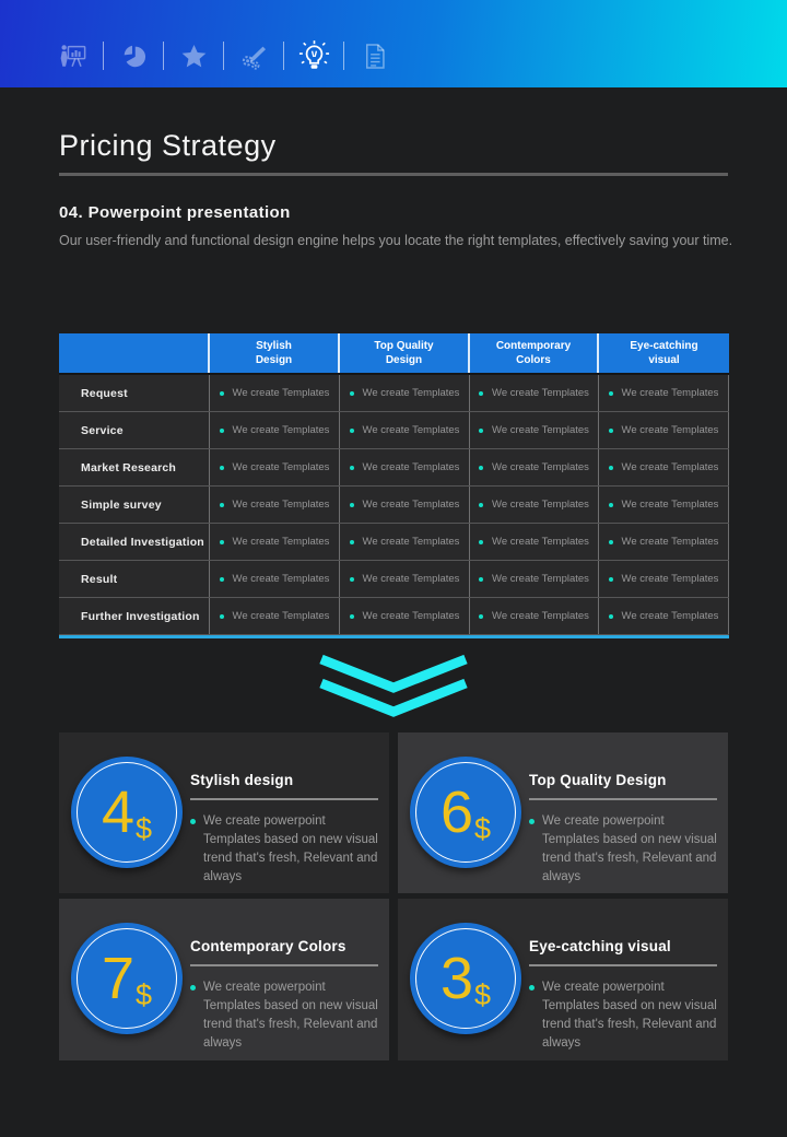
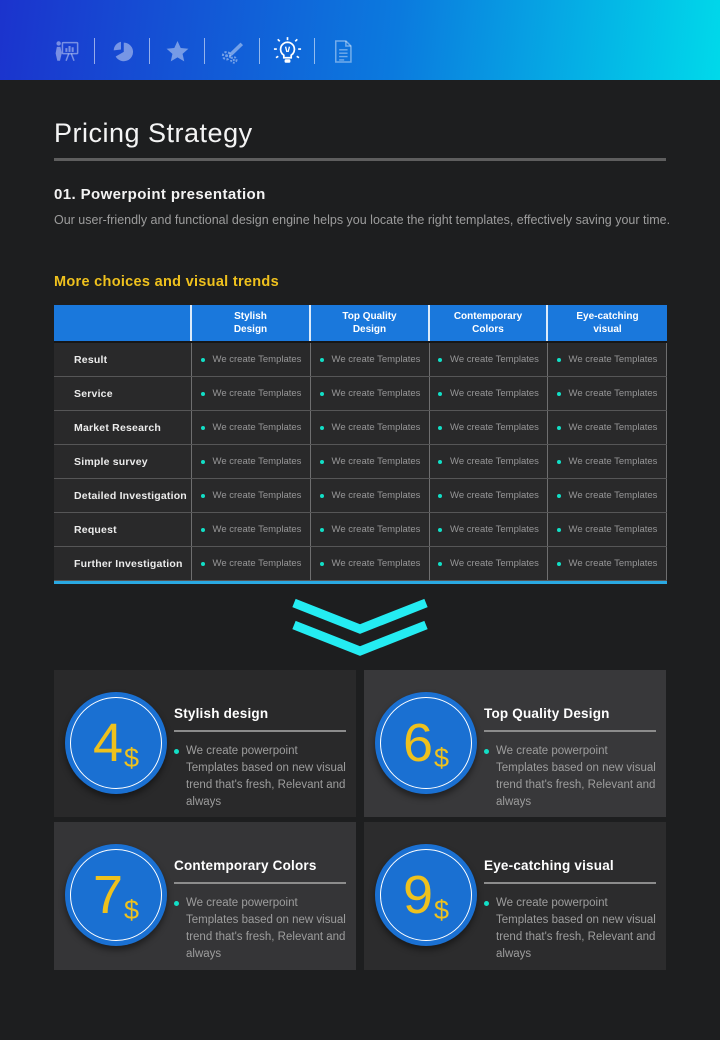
  Pricing Strategy
- 04. Powerpoint presentation
+ 01. Powerpoint presentation
  Our user-friendly and functional design engine helps you locate the right templates, effectively saving your time.
+ More choices and visual trends
  Stylish
  Design
  Top Quality
  Design
  Contemporary
  Colors
  Eye-catching
  visual
- Request
+ Result
  We create Templates
  We create Templates
  We create Templates
  We create Templates
  Service
  We create Templates
  We create Templates
  We create Templates
  We create Templates
  Market Research
  We create Templates
  We create Templates
  We create Templates
  We create Templates
  Simple survey
  We create Templates
  We create Templates
  We create Templates
  We create Templates
  Detailed Investigation
  We create Templates
  We create Templates
  We create Templates
  We create Templates
- Result
+ Request
  We create Templates
  We create Templates
  We create Templates
  We create Templates
  Further Investigation
  We create Templates
  We create Templates
  We create Templates
  We create Templates
  4
  $
  Stylish design
  We create powerpoint Templates based on new visual trend that's fresh, Relevant and always
  6
  $
  Top Quality Design
  We create powerpoint Templates based on new visual trend that's fresh, Relevant and always
  7
  $
  Contemporary Colors
  We create powerpoint Templates based on new visual trend that's fresh, Relevant and always
- 3
+ 9
  $
  Eye-catching visual
  We create powerpoint Templates based on new visual trend that's fresh, Relevant and always
